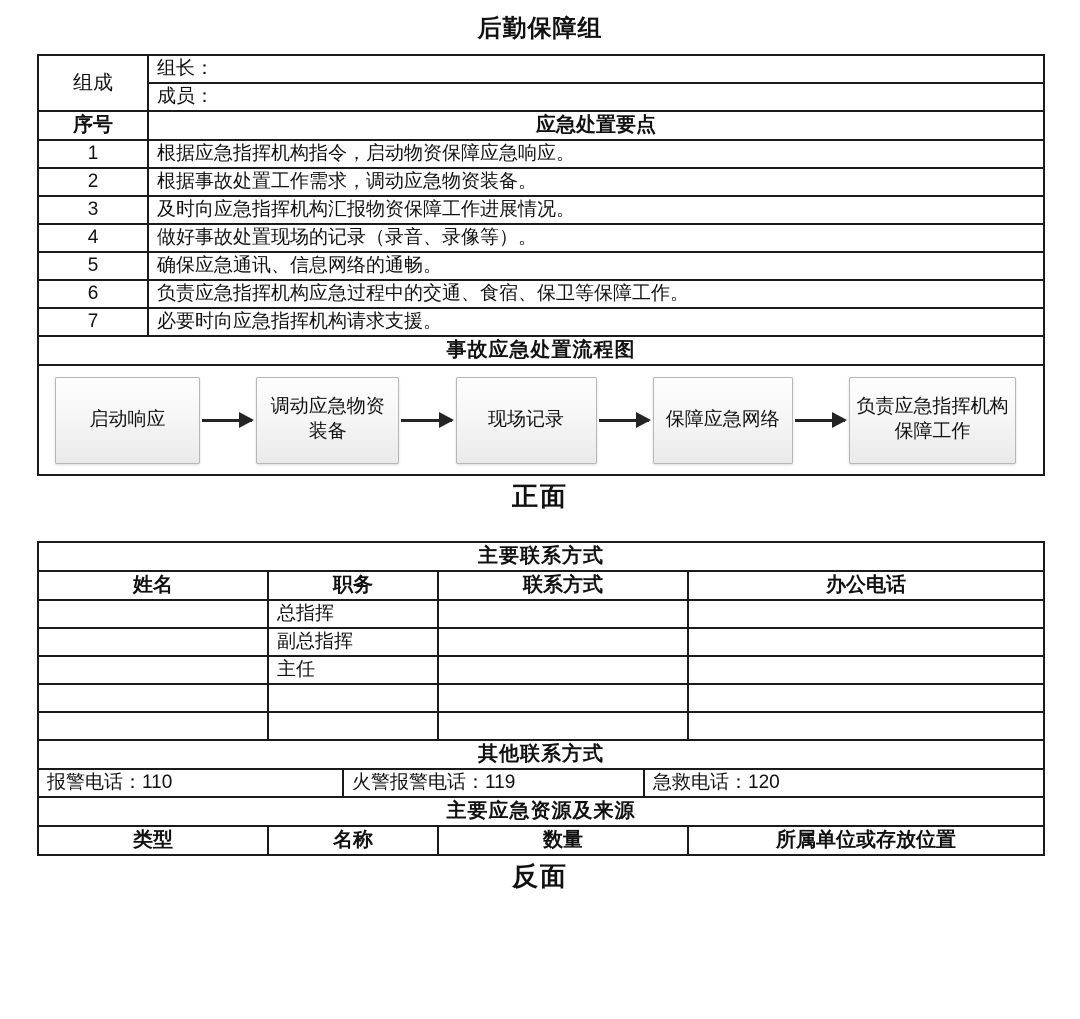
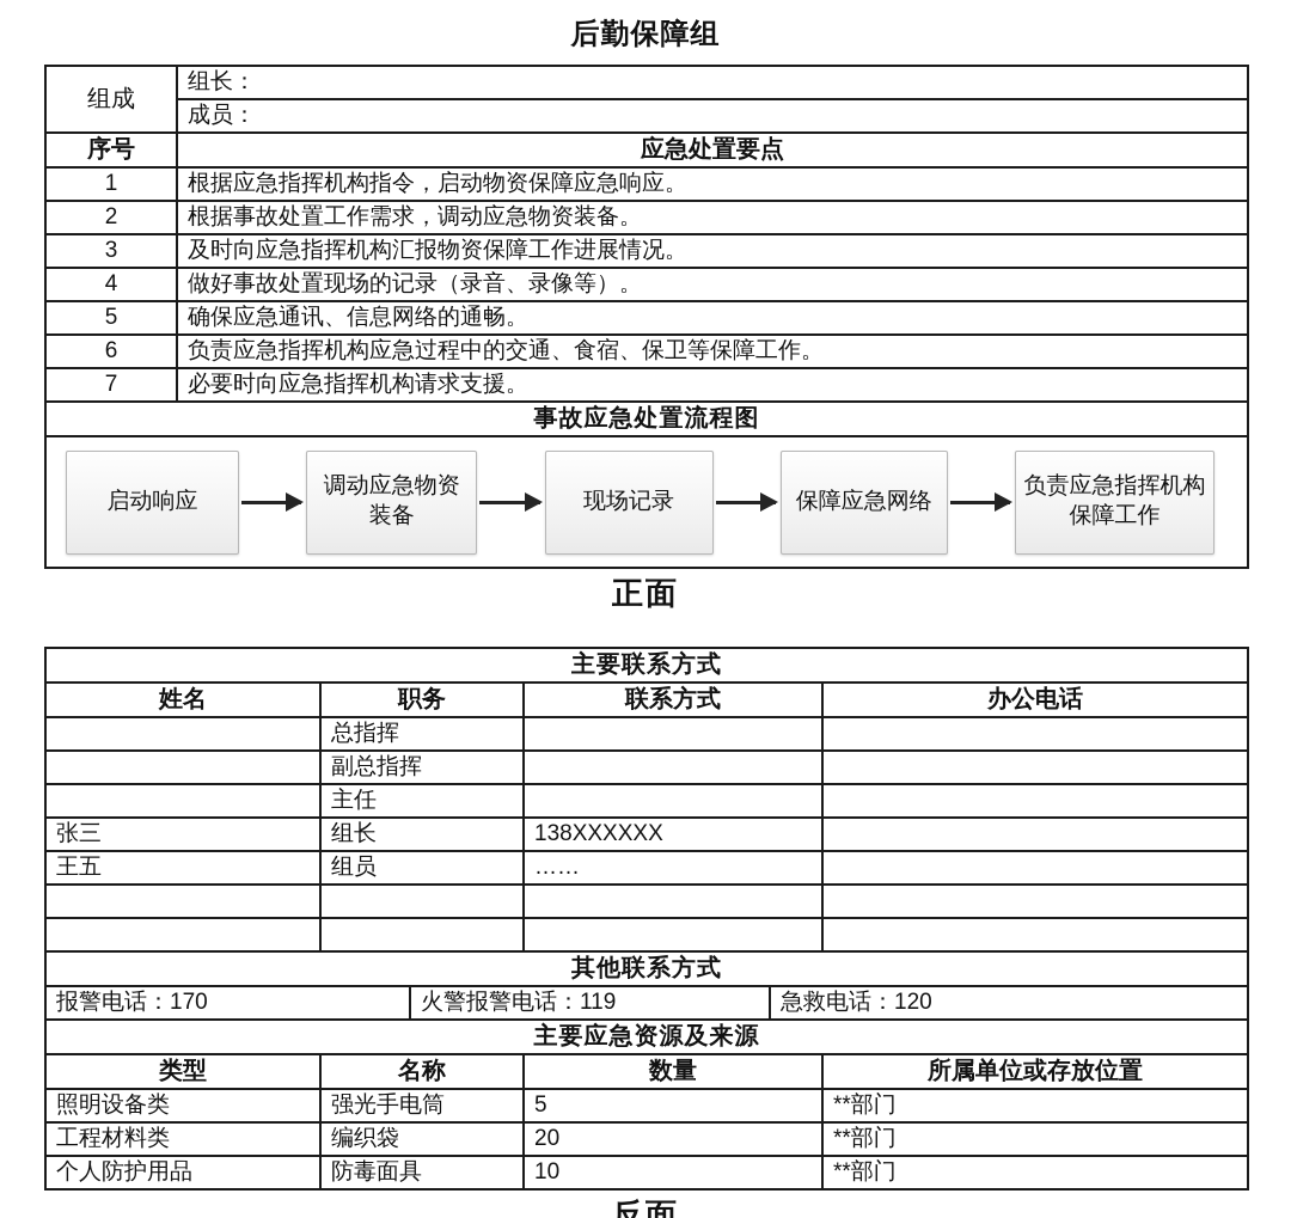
  后勤保障组
  组成	组长：
  成员：
  序号	应急处置要点
  1	根据应急指挥机构指令，启动物资保障应急响应。
  2	根据事故处置工作需求，调动应急物资装备。
  3	及时向应急指挥机构汇报物资保障工作进展情况。
  4	做好事故处置现场的记录（录音、录像等）。
  5	确保应急通讯、信息网络的通畅。
  6	负责应急指挥机构应急过程中的交通、食宿、保卫等保障工作。
  7	必要时向应急指挥机构请求支援。
  事故应急处置流程图
  启动响应 调动应急物资装备 现场记录 保障应急网络 负责应急指挥机构保障工作
  正面
  主要联系方式
  姓名	职务	联系方式	办公电话
  	总指挥
  	副总指挥
  	主任
+ 张三	组长	138XXXXXX
+ 王五	组员	……
  其他联系方式
- 报警电话：110	火警报警电话：119	急救电话：120
+ 报警电话：170	火警报警电话：119	急救电话：120
  主要应急资源及来源
  类型	名称	数量	所属单位或存放位置
+ 照明设备类	强光手电筒	5	**部门
+ 工程材料类	编织袋	20	**部门
+ 个人防护用品	防毒面具	10	**部门
  反面
